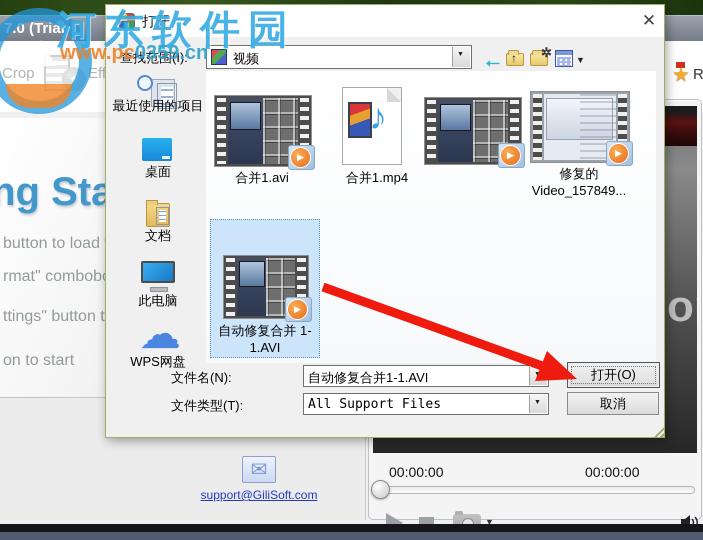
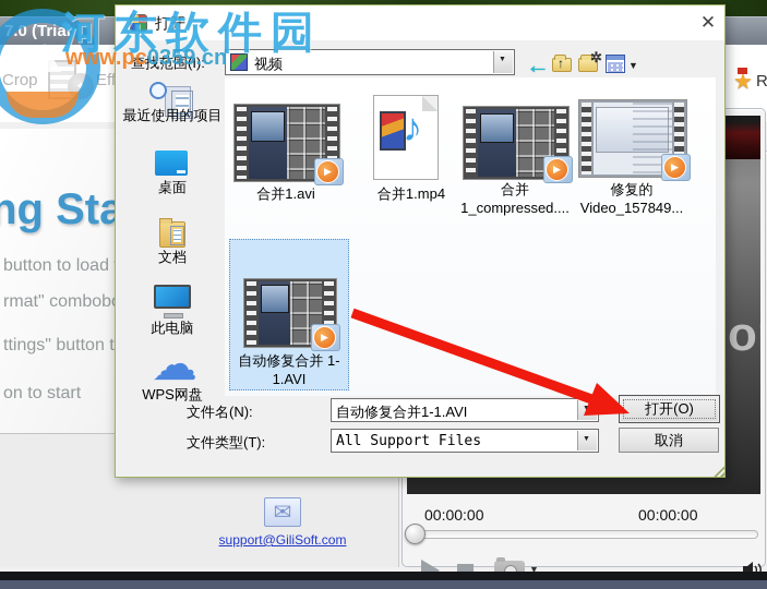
  7.0 (Trial
  Crop
  ✦
  Eff
  ★
  R
  button to load
  rmat" combob
  ttings" button t
  on to start
  ✉
  support@GiliSoft.com
  00:00:00
  00:00:00
  ▼
  打开
  ✕
  查找范围(I):
  视频
  ←
  ↑
  ✲
  ▼
  最近使用的项目
  桌面
  文档
  此电脑
  ☁
  WPS网盘
  合并1.avi
  ♪
  合并1.mp4
+ 合并 1_compressed....
  修复的 Video_157849...
  自动修复合并 1-1.AVI
  文件名(N):
  自动修复合并1-1.AVI
  文件类型(T):
  All Support Files
  打开(O)
  取消
  河东软件园
  www.pc0359.cn
